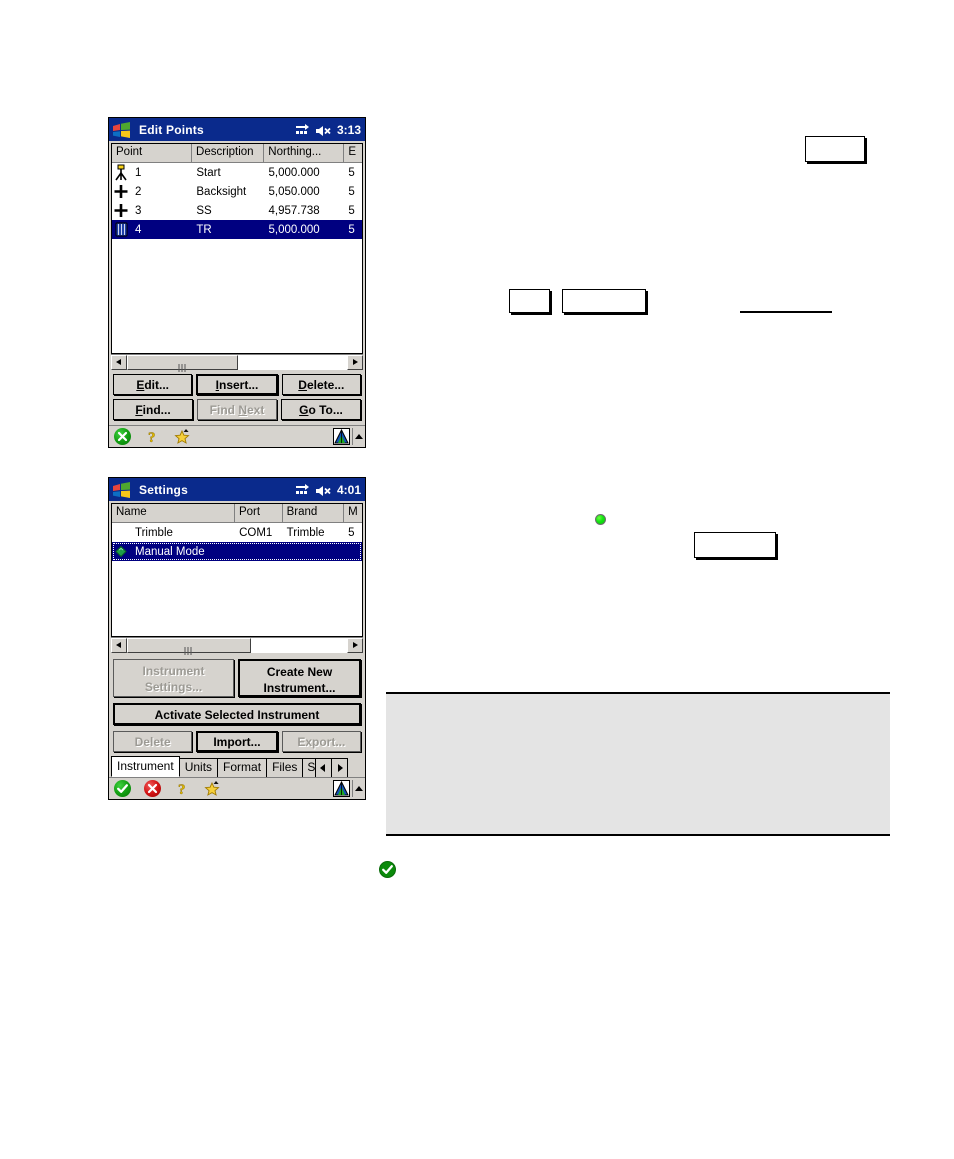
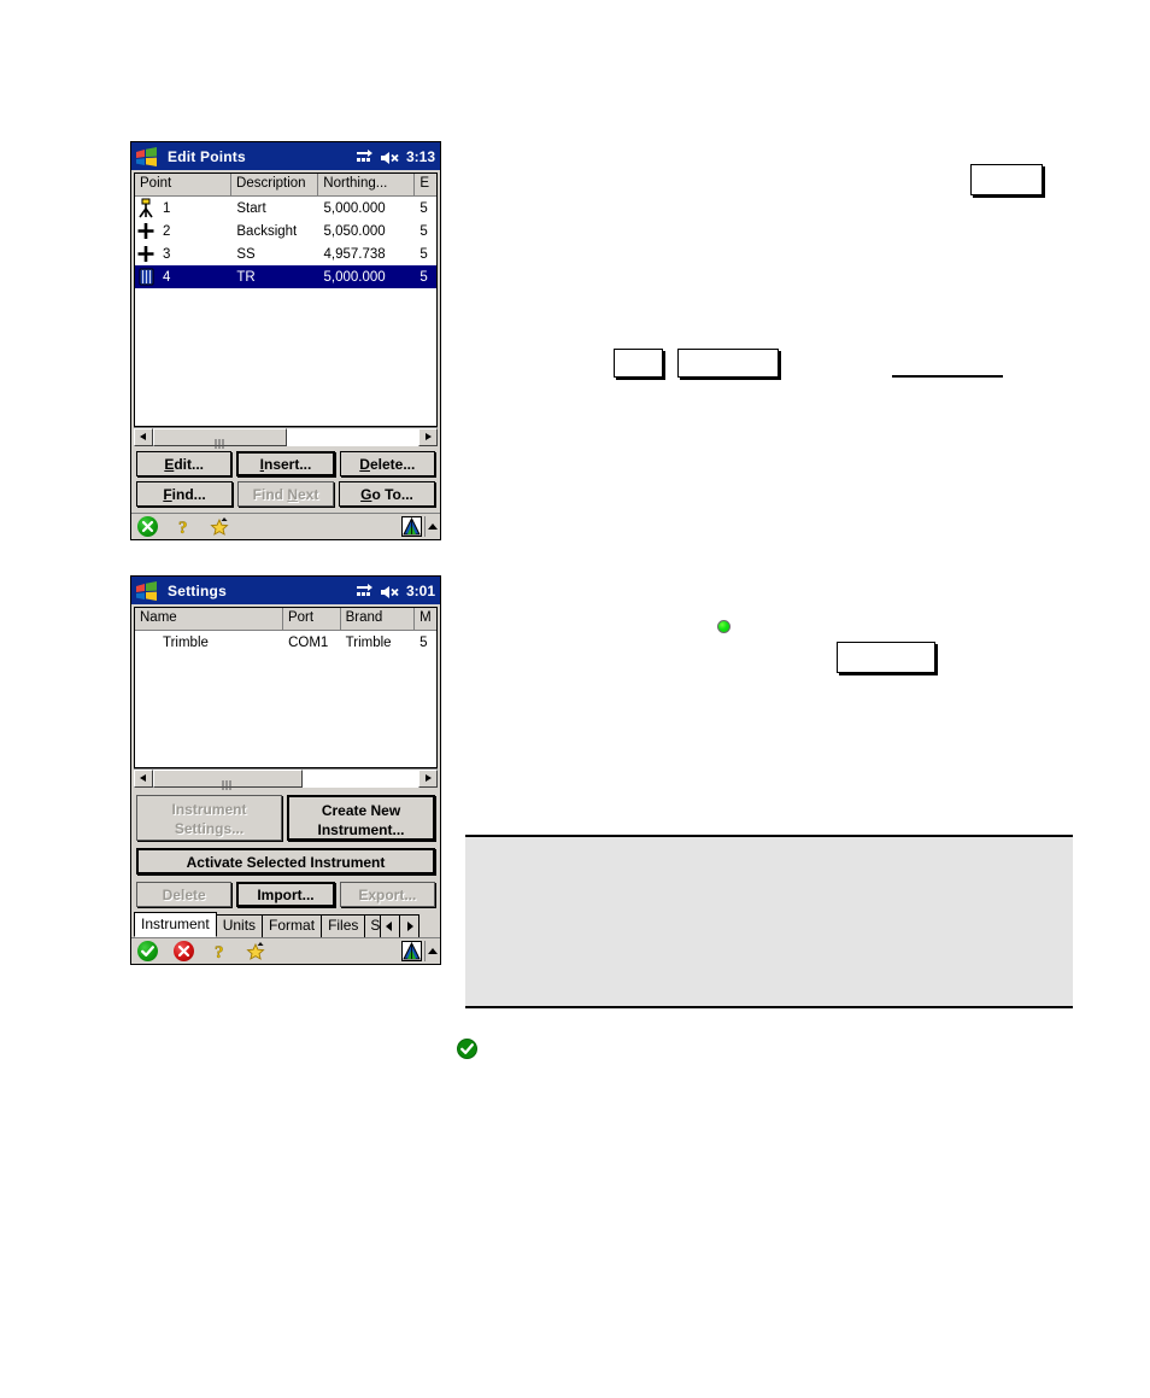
  Edit Points
  3:13
  Point
  Description
  Northing...
  E
  1
  Start
  5,000.000
  5
  2
  Backsight
  5,050.000
  5
  3
  SS
  4,957.738
  5
  4
  TR
  5,000.000
  5
  Edit...
  Insert...
  Delete...
  Find...
  Find Next
  Go To...
  ?
  Settings
- 4:01
+ 3:01
  Name
  Port
  Brand
  M
  Trimble
  COM1
  Trimble
  5
- Manual Mode
  Instrument
  Settings...
  Create New
  Instrument...
  Activate Selected Instrument
  Delete
  Import...
  Export...
  Instrument
  Units
  Format
  Files
  S
  ?
